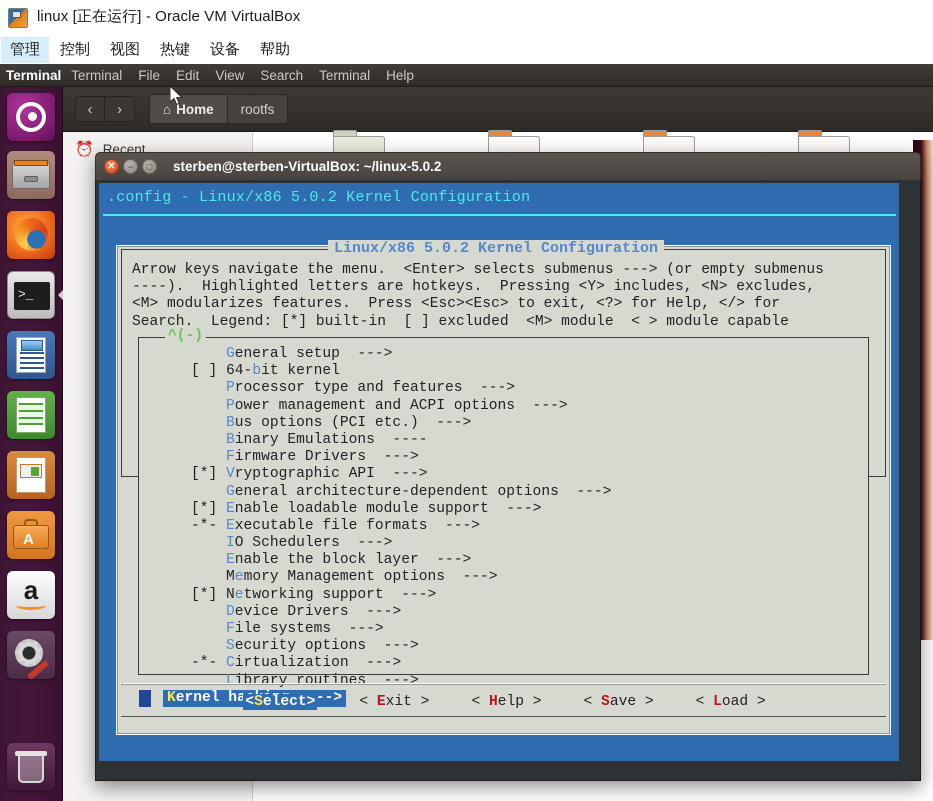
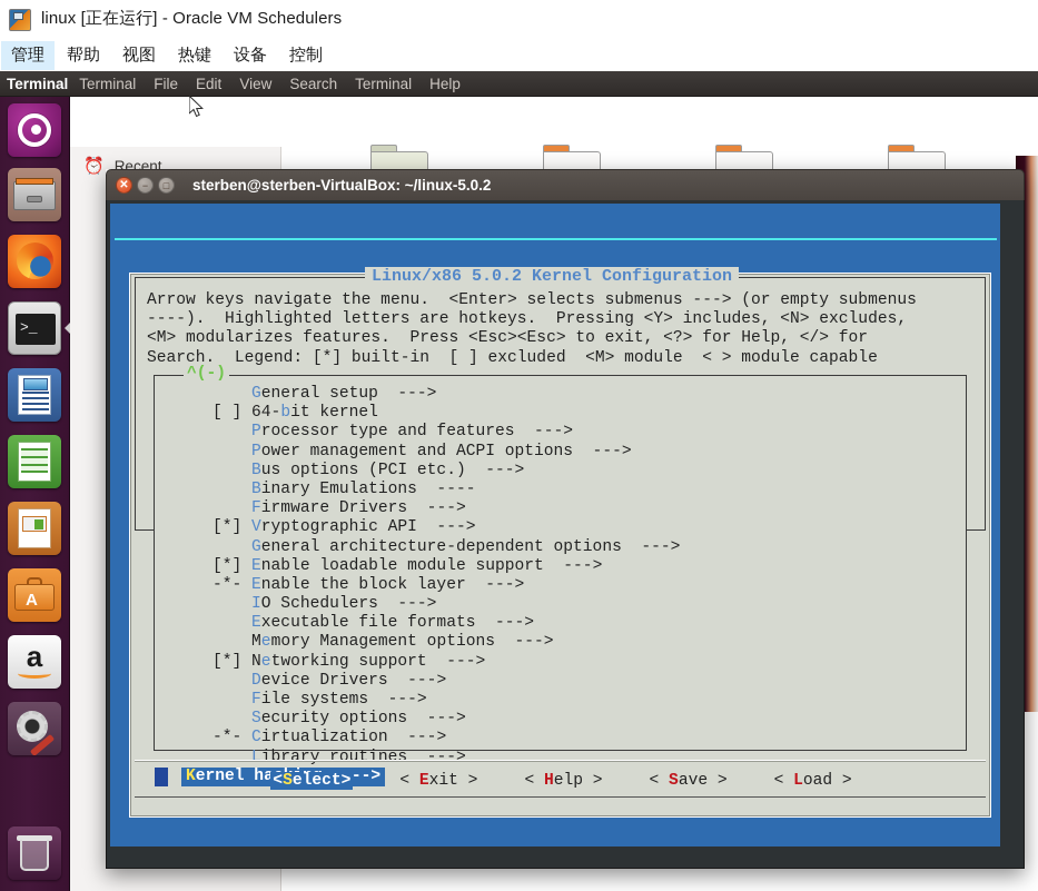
- linux [正在运行] - Oracle VM VirtualBox
+ linux [正在运行] - Oracle VM Schedulers
  管理
- 控制
+ 帮助
  视图
  热键
  设备
- 帮助
+ 控制
  Terminal
  Terminal
  File
  Edit
  View
  Search
  Terminal
  Help
- ‹
- ›
- ⌂
- Home
- rootfs
  ⏰
  Recent
  A
  a
  ✕
  −
  □
  sterben@sterben-VirtualBox: ~/linux-5.0.2
- .config - Linux/x86 5.0.2 Kernel Configuration
  Linux/x86 5.0.2 Kernel Configuration
  Arrow keys navigate the menu. <Enter> selects submenus ---> (or empty submenus
  ----). Highlighted letters are hotkeys. Pressing <Y> includes, <N> excludes,
  <M> modularizes features. Press <Esc><Esc> to exit, <?> for Help, </> for
  Search. Legend: [*] built-in [ ] excluded <M> module < > module capable
  ^(-)
  General setup --->
  [ ] 64-bit kernel
  Processor type and features --->
  Power management and ACPI options --->
  Bus options (PCI etc.) --->
  Binary Emulations ----
  Firmware Drivers --->
  [*] Vryptographic API --->
  General architecture-dependent options --->
  [*] Enable loadable module support --->
- -*- Executable file formats --->
+ -*- Enable the block layer --->
  IO Schedulers --->
- Enable the block layer --->
+ Executable file formats --->
  Memory Management options --->
  [*] Networking support --->
  Device Drivers --->
  File systems --->
  Security options --->
  -*- Cirtualization --->
  Library routines --->
  <Select> < Exit > < Help > < Save > < Load >
